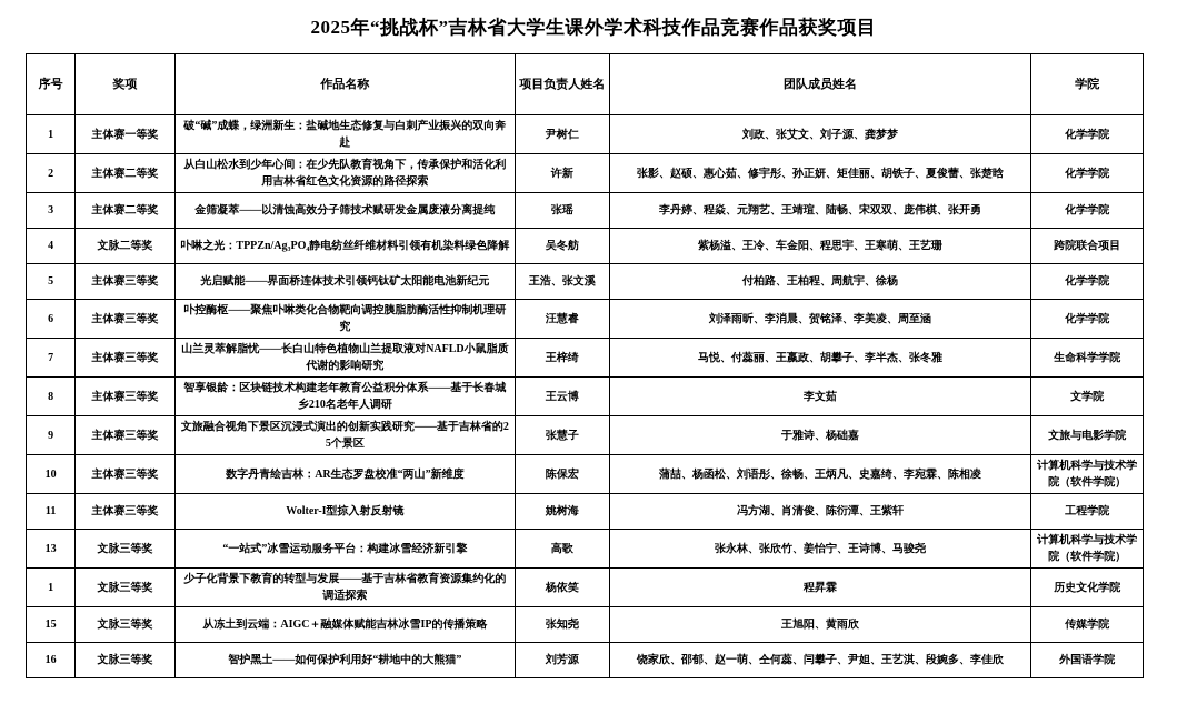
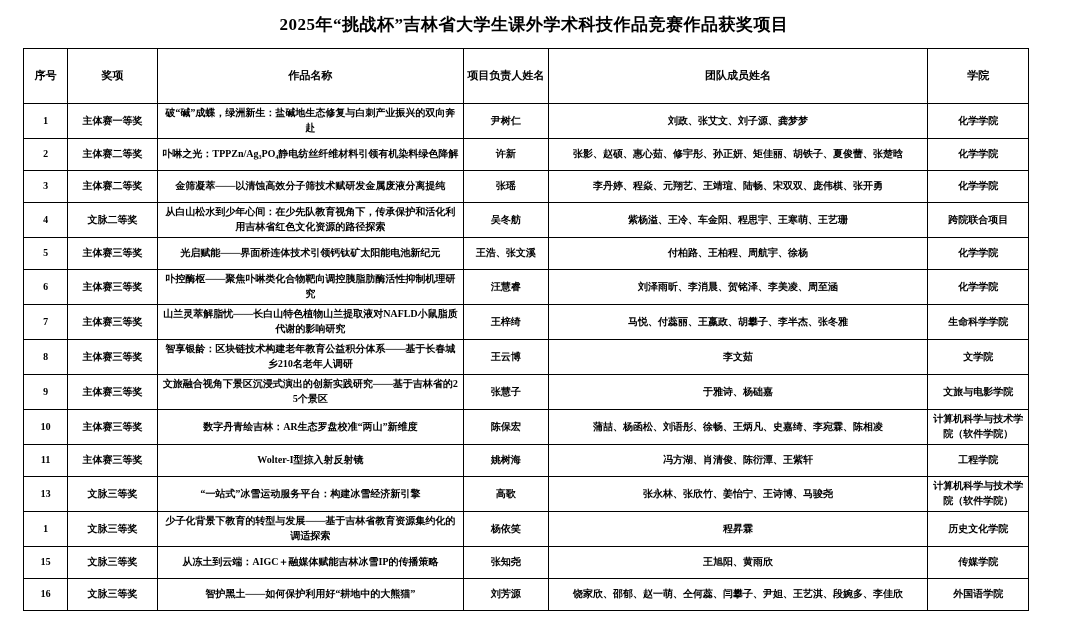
  2025年“挑战杯”吉林省大学生课外学术科技作品竞赛作品获奖项目
  序号	奖项	作品名称	项目负责人姓名	团队成员姓名	学院
  1	主体赛一等奖	破“碱”成蝶，绿洲新生：盐碱地生态修复与白刺产业振兴的双向奔赴	尹树仁	刘政、张艾文、刘子源、龚梦梦	化学学院
- 2	主体赛二等奖	从白山松水到少年心间：在少先队教育视角下，传承保护和活化利用吉林省红色文化资源的路径探索	许新	张影、赵硕、惠心茹、修宇彤、孙正妍、矩佳丽、胡铁子、夏俊蕾、张楚晗	化学学院
+ 2	主体赛二等奖	卟啉之光：TPPZn/Ag₃PO₄静电纺丝纤维材料引领有机染料绿色降解	许新	张影、赵硕、惠心茹、修宇彤、孙正妍、矩佳丽、胡铁子、夏俊蕾、张楚晗	化学学院
  3	主体赛二等奖	金筛凝萃——以清蚀高效分子筛技术赋研发金属废液分离提纯	张瑶	李丹婷、程焱、元翔艺、王靖瑄、陆畅、宋双双、庞伟棋、张开勇	化学学院
- 4	文脉二等奖	卟啉之光：TPPZn/Ag₃PO₄静电纺丝纤维材料引领有机染料绿色降解	吴冬舫	紫杨溢、王冷、车金阳、程思宇、王寒萌、王艺珊	跨院联合项目
+ 4	文脉二等奖	从白山松水到少年心间：在少先队教育视角下，传承保护和活化利用吉林省红色文化资源的路径探索	吴冬舫	紫杨溢、王冷、车金阳、程思宇、王寒萌、王艺珊	跨院联合项目
  5	主体赛三等奖	光启赋能——界面桥连体技术引领钙钛矿太阳能电池新纪元	王浩、张文溪	付柏路、王柏程、周航宇、徐杨	化学学院
  6	主体赛三等奖	卟控酶枢——聚焦卟啉类化合物靶向调控胰脂肪酶活性抑制机理研究	汪慧睿	刘泽雨昕、李消晨、贺铭泽、李美凌、周至涵	化学学院
  7	主体赛三等奖	山兰灵萃解脂忧——长白山特色植物山兰提取液对NAFLD小鼠脂质代谢的影响研究	王梓绮	马悦、付蕊丽、王嬴政、胡攀子、李半杰、张冬雅	生命科学学院
  8	主体赛三等奖	智享银龄：区块链技术构建老年教育公益积分体系——基于长春城乡210名老年人调研	王云博	李文茹	文学院
  9	主体赛三等奖	文旅融合视角下景区沉浸式演出的创新实践研究——基于吉林省的25个景区	张慧子	于雅诗、杨础嘉	文旅与电影学院
  10	主体赛三等奖	数字丹青绘吉林：AR生态罗盘校准“两山”新维度	陈保宏	蒲喆、杨函松、刘语彤、徐畅、王炳凡、史嘉绮、李宛霖、陈相凌	计算机科学与技术学院（软件学院）
  11	主体赛三等奖	Wolter-I型掠入射反射镜	姚树海	冯方湖、肖清俊、陈衍潭、王紫轩	工程学院
  13	文脉三等奖	“一站式”冰雪运动服务平台：构建冰雪经济新引擎	高歌	张永林、张欣竹、姜怡宁、王诗博、马骏尧	计算机科学与技术学院（软件学院）
  1	文脉三等奖	少子化背景下教育的转型与发展——基于吉林省教育资源集约化的调适探索	杨依笑	程昇霖	历史文化学院
  15	文脉三等奖	从冻土到云端：AIGC＋融媒体赋能吉林冰雪IP的传播策略	张知尧	王旭阳、黄雨欣	传媒学院
  16	文脉三等奖	智护黑土——如何保护利用好“耕地中的大熊猫”	刘芳源	饶家欣、邵郁、赵一萌、仝何蕊、闫攀子、尹妲、王艺淇、段婉多、李佳欣	外国语学院
